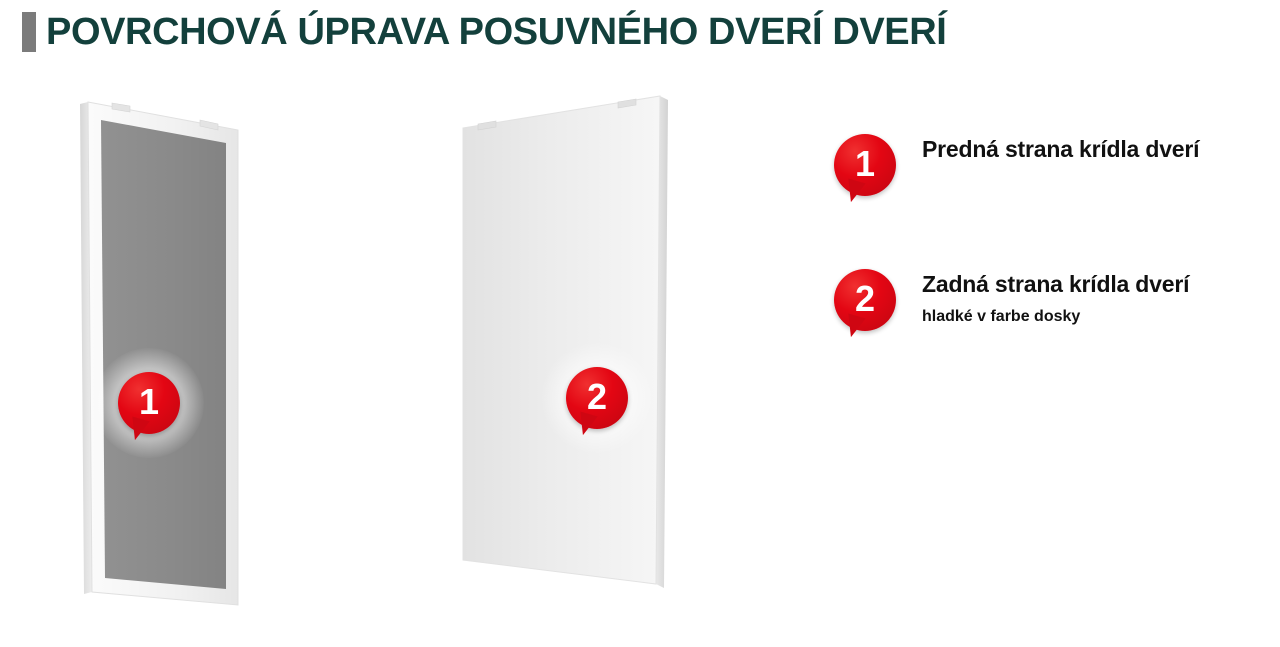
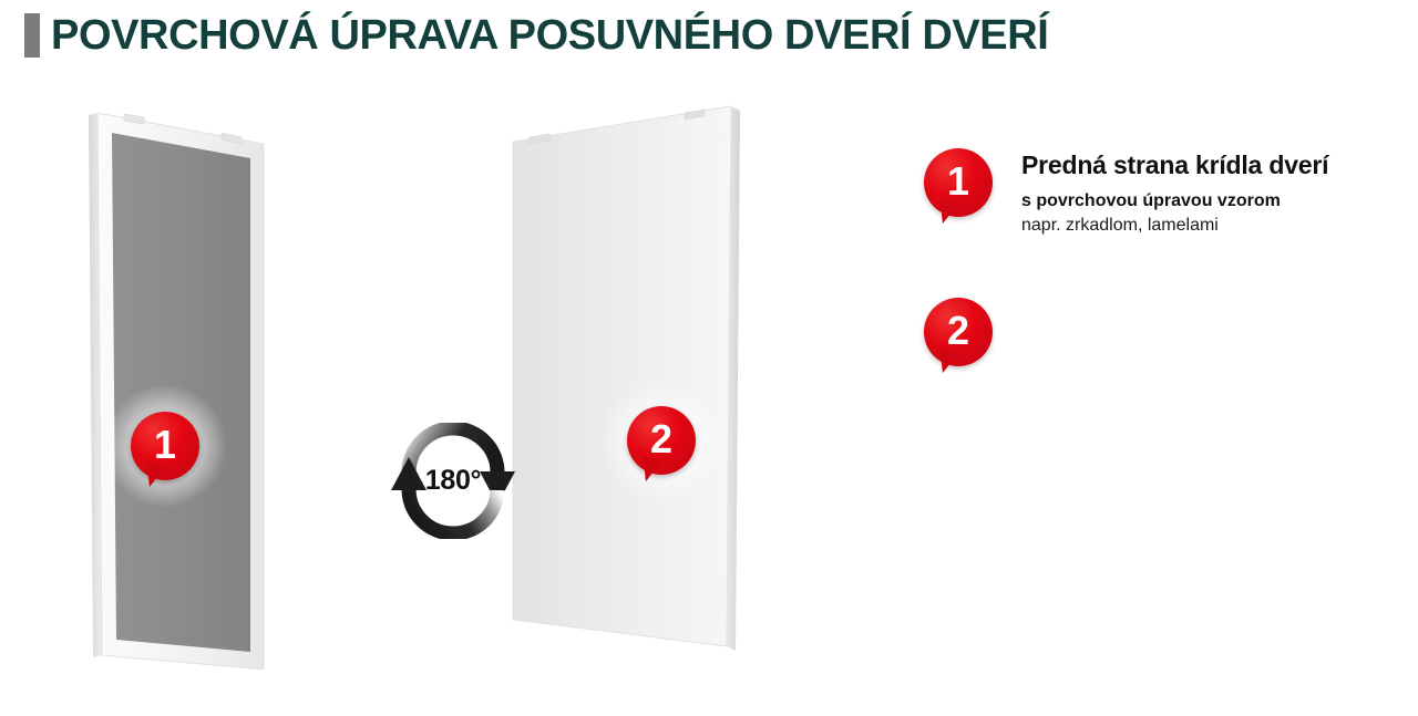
  POVRCHOVÁ ÚPRAVA POSUVNÉHO DVERÍ DVERÍ
  1
  2
+ 180°
  1
  Predná strana krídla dverí
+ s povrchovou úpravou vzorom
+ napr. zrkadlom, lamelami
  2
- Zadná strana krídla dverí
- hladké v farbe dosky
